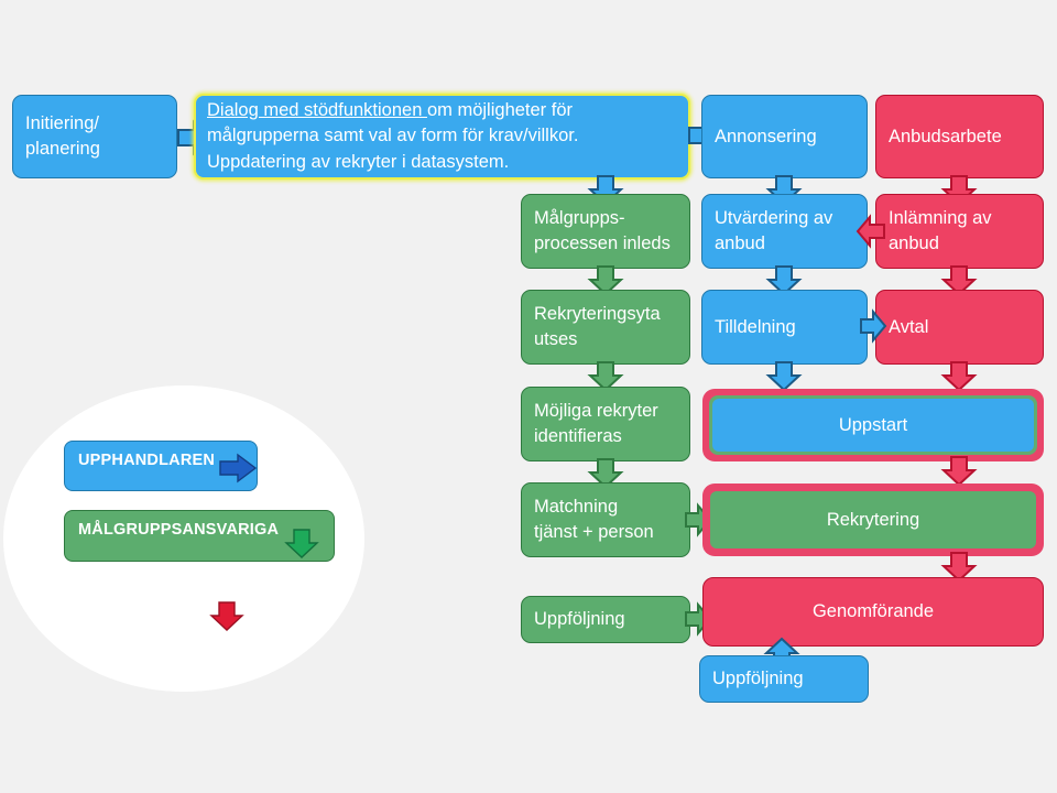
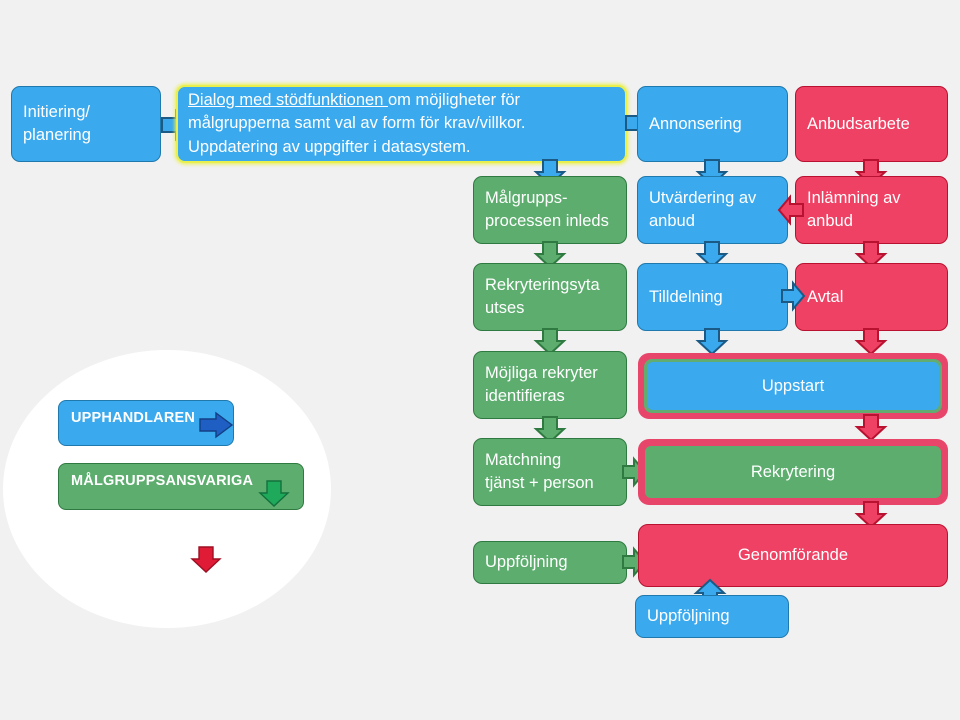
  Initiering/
  planering
- Dialog med stödfunktionen om möjligheter för målgrupperna samt val av form för krav/villkor. Uppdatering av rekryter i datasystem.
+ Dialog med stödfunktionen om möjligheter för målgrupperna samt val av form för krav/villkor. Uppdatering av uppgifter i datasystem.
  Annonsering
  Anbudsarbete
  Målgrupps-
  processen inleds
  Utvärdering av
  anbud
  Inlämning av
  anbud
  Rekryteringsyta
  utses
  Tilldelning
  Avtal
  Möjliga rekryter
  identifieras
  Uppstart
  Matchning
  tjänst + person
  Rekrytering
  Uppföljning
  Genomförande
  Uppföljning
  UPPHANDLAREN
  MÅLGRUPPSANSVARIGA
